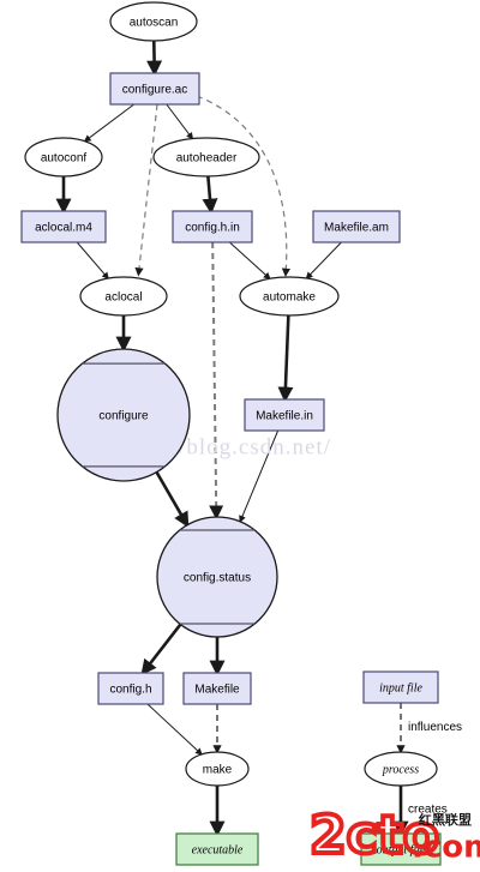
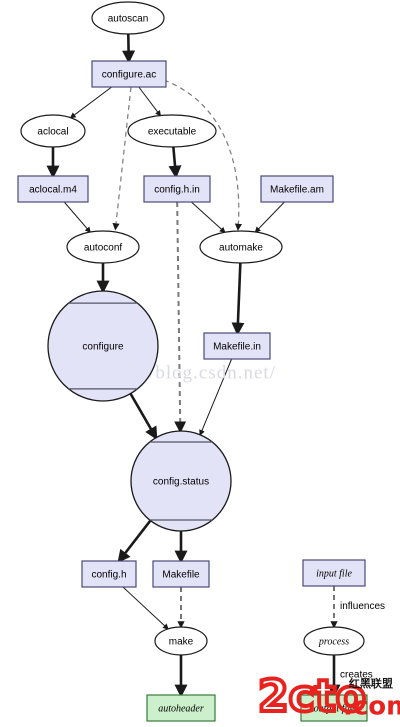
  /blog.csdn.net/
  autoscan
  configure.ac
- autoconf
+ aclocal
- autoheader
+ executable
  aclocal.m4
  config.h.in
  Makefile.am
- aclocal
+ autoconf
  automake
  configure
  Makefile.in
  config.status
  config.h
  Makefile
  make
- executable
+ autoheader
  input file
  process
  output file
  influences
  creates
  2cto
  .co
  红黑联盟
